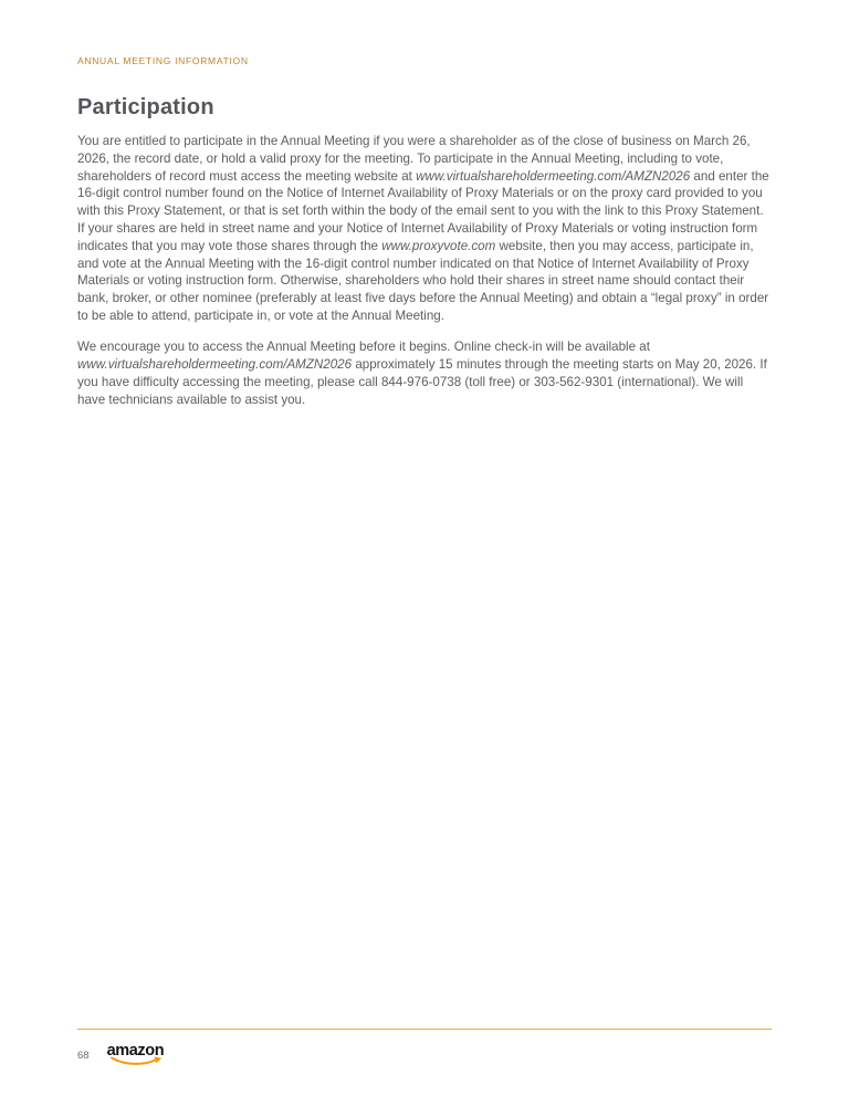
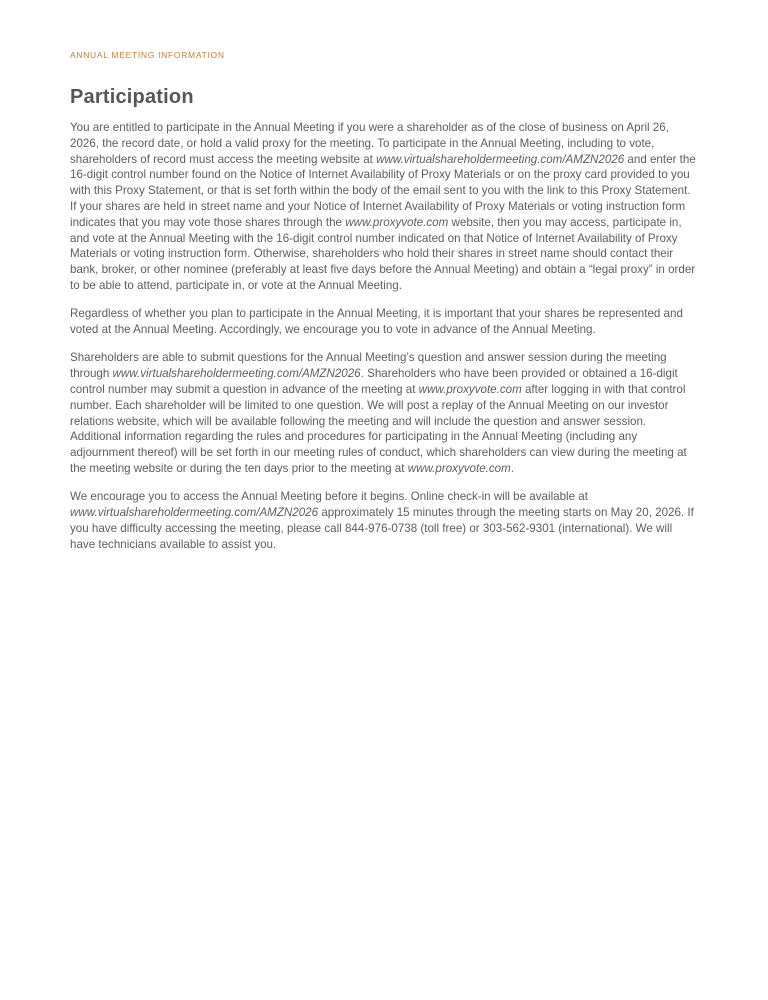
  ANNUAL MEETING INFORMATION
  Participation
- You are entitled to participate in the Annual Meeting if you were a shareholder as of the close of business on March 26, 2026, the record date, or hold a valid proxy for the meeting. To participate in the Annual Meeting, including to vote, shareholders of record must access the meeting website at www.virtualshareholdermeeting.com/AMZN2026 and enter the 16-digit control number found on the Notice of Internet Availability of Proxy Materials or on the proxy card provided to you with this Proxy Statement, or that is set forth within the body of the email sent to you with the link to this Proxy Statement. If your shares are held in street name and your Notice of Internet Availability of Proxy Materials or voting instruction form indicates that you may vote those shares through the www.proxyvote.com website, then you may access, participate in, and vote at the Annual Meeting with the 16-digit control number indicated on that Notice of Internet Availability of Proxy Materials or voting instruction form. Otherwise, shareholders who hold their shares in street name should contact their bank, broker, or other nominee (preferably at least five days before the Annual Meeting) and obtain a “legal proxy” in order to be able to attend, participate in, or vote at the Annual Meeting.
+ You are entitled to participate in the Annual Meeting if you were a shareholder as of the close of business on April 26, 2026, the record date, or hold a valid proxy for the meeting. To participate in the Annual Meeting, including to vote, shareholders of record must access the meeting website at www.virtualshareholdermeeting.com/AMZN2026 and enter the 16-digit control number found on the Notice of Internet Availability of Proxy Materials or on the proxy card provided to you with this Proxy Statement, or that is set forth within the body of the email sent to you with the link to this Proxy Statement. If your shares are held in street name and your Notice of Internet Availability of Proxy Materials or voting instruction form indicates that you may vote those shares through the www.proxyvote.com website, then you may access, participate in, and vote at the Annual Meeting with the 16-digit control number indicated on that Notice of Internet Availability of Proxy Materials or voting instruction form. Otherwise, shareholders who hold their shares in street name should contact their bank, broker, or other nominee (preferably at least five days before the Annual Meeting) and obtain a “legal proxy” in order to be able to attend, participate in, or vote at the Annual Meeting.
+ Regardless of whether you plan to participate in the Annual Meeting, it is important that your shares be represented and voted at the Annual Meeting. Accordingly, we encourage you to vote in advance of the Annual Meeting.
+ Shareholders are able to submit questions for the Annual Meeting’s question and answer session during the meeting through www.virtualshareholdermeeting.com/AMZN2026. Shareholders who have been provided or obtained a 16-digit control number may submit a question in advance of the meeting at www.proxyvote.com after logging in with that control number. Each shareholder will be limited to one question. We will post a replay of the Annual Meeting on our investor relations website, which will be available following the meeting and will include the question and answer session. Additional information regarding the rules and procedures for participating in the Annual Meeting (including any adjournment thereof) will be set forth in our meeting rules of conduct, which shareholders can view during the meeting at the meeting website or during the ten days prior to the meeting at www.proxyvote.com.
  We encourage you to access the Annual Meeting before it begins. Online check-in will be available at www.virtualshareholdermeeting.com/AMZN2026 approximately 15 minutes through the meeting starts on May 20, 2026. If you have difficulty accessing the meeting, please call 844-976-0738 (toll free) or 303-562-9301 (international). We will have technicians available to assist you.
- 68
- amazon
